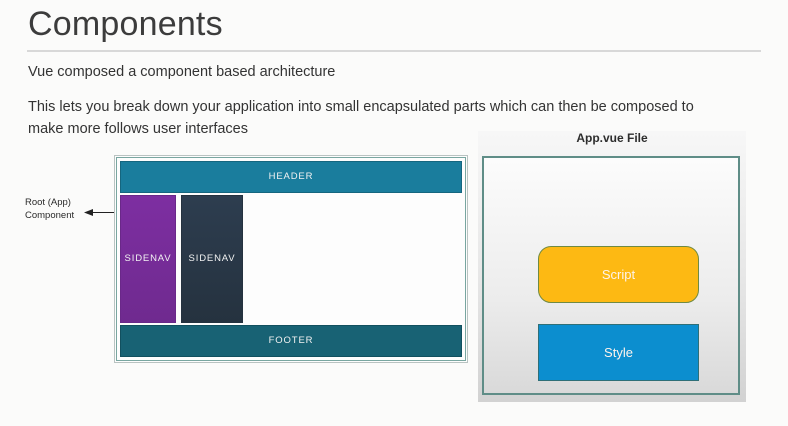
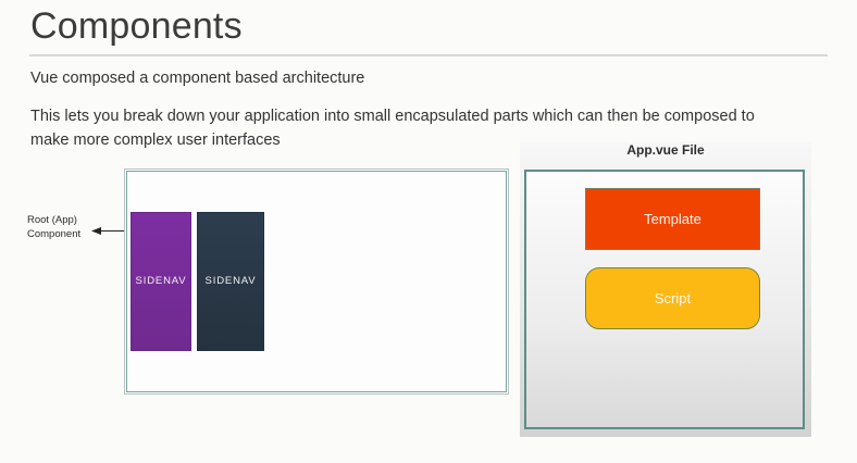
  Components
  Vue composed a component based architecture
- This lets you break down your application into small encapsulated parts which can then be composed to make more follows user interfaces
+ This lets you break down your application into small encapsulated parts which can then be composed to make more complex user interfaces
  Root (App)
  Component
- HEADER
  SIDENAV
  SIDENAV
- FOOTER
  App.vue File
+ Template
  Script
- Style
